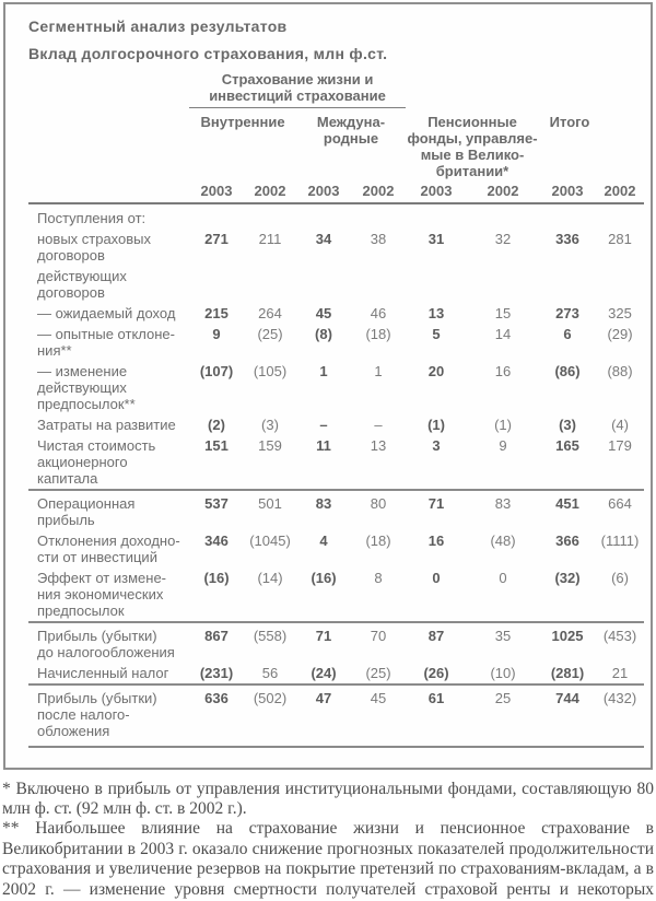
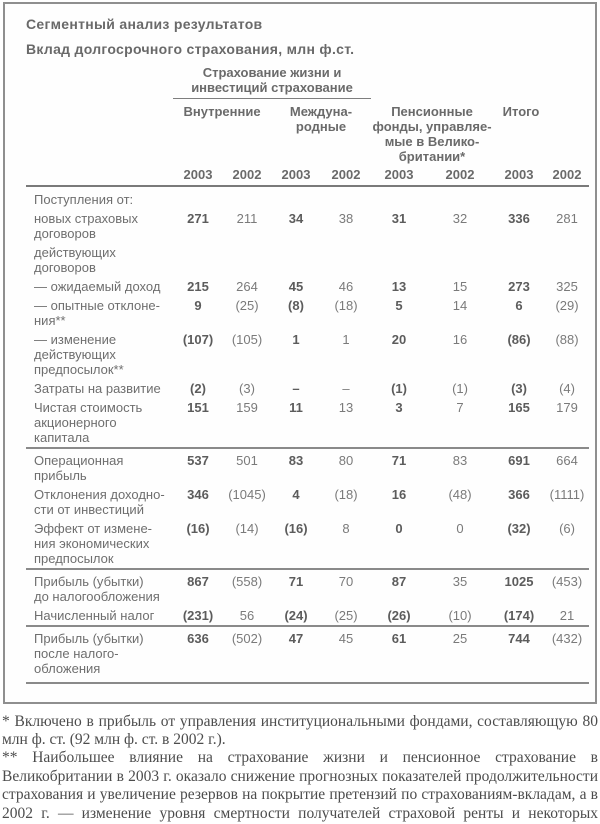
  Сегментный анализ результатов
  Вклад долгосрочного страхования, млн ф.ст.
  	Страхование жизни и инвестиций страхование
  	Внутренние	Междуна- родные	Пенсионные фонды, управляе- мые в Велико- британии*	Итого
  	2003	2002	2003	2002	2003	2002	2003	2002
  Поступления от:
  новых страховых договоров	271	211	34	38	31	32	336	281
  действующих договоров
  — ожидаемый доход	215	264	45	46	13	15	273	325
  — опытные отклоне- ния**	9	(25)	(8)	(18)	5	14	6	(29)
  — изменение действующих предпосылок**	(107)	(105)	1	1	20	16	(86)	(88)
  Затраты на развитие	(2)	(3)	–	–	(1)	(1)	(3)	(4)
- Чистая стоимость акционерного капитала	151	159	11	13	3	9	165	179
+ Чистая стоимость акционерного капитала	151	159	11	13	3	7	165	179
- Операционная прибыль	537	501	83	80	71	83	451	664
+ Операционная прибыль	537	501	83	80	71	83	691	664
  Отклонения доходно- сти от инвестиций	346	(1045)	4	(18)	16	(48)	366	(1111)
  Эффект от измене- ния экономических предпосылок	(16)	(14)	(16)	8	0	0	(32)	(6)
  Прибыль (убытки) до налогообложения	867	(558)	71	70	87	35	1025	(453)
- Начисленный налог	(231)	56	(24)	(25)	(26)	(10)	(281)	21
+ Начисленный налог	(231)	56	(24)	(25)	(26)	(10)	(174)	21
  Прибыль (убытки) после налого- обложения	636	(502)	47	45	61	25	744	(432)
  * Включено в прибыль от управления институциональными фондами, составляющую 80 млн ф. ст. (92 млн ф. ст. в 2002 г.).
  ** Наибольшее влияние на страхование жизни и пенсионное страхование в Великобритании в 2003 г. оказало снижение прогнозных показателей продолжительности страхования и увеличение резервов на покрытие претензий по страхованиям-вкладам, а в 2002 г. — изменение уровня смертности получателей страховой ренты и некоторых
